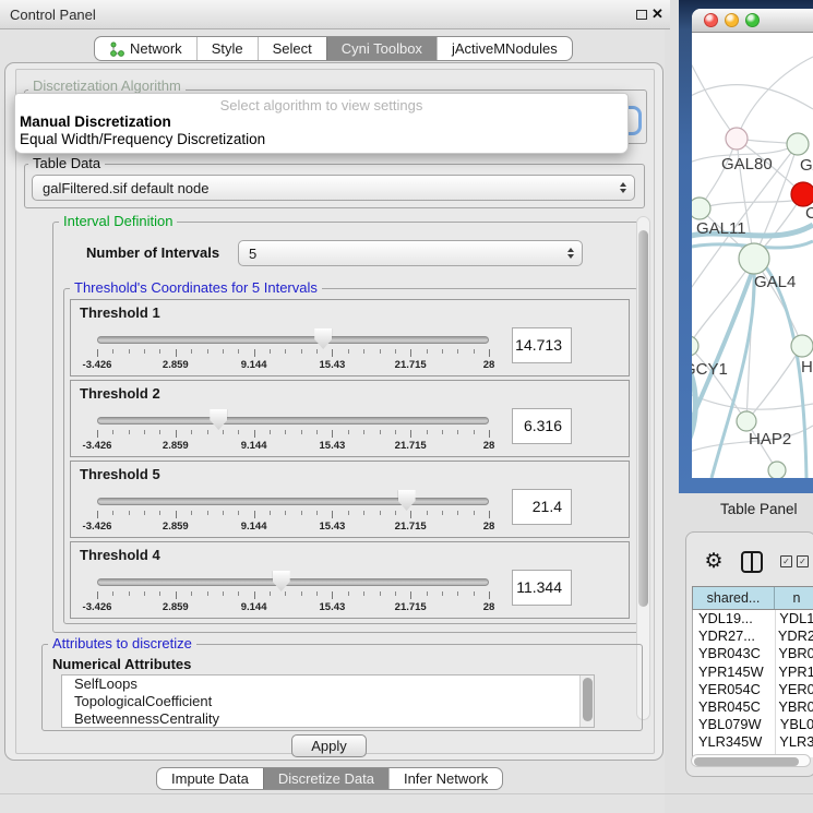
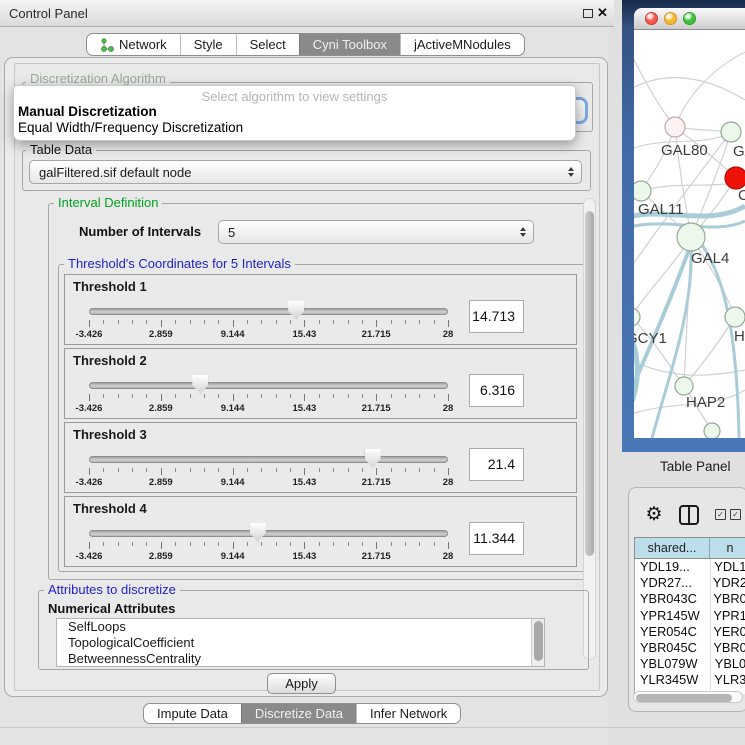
  Control Panel
  ✕
  Network
  Style
  Select
  Cyni Toolbox
  jActiveMNodules
  Discretization Algorithm
  Select algorithm to view settings
  Manual Discretization
  Equal Width/Frequency Discretization
  Table Data
  galFiltered.sif default node
  Interval Definition
  Number of Intervals
  5
  Threshold's Coordinates for 5 Intervals
  Threshold 1
  -3.426
  2.859
  9.144
  15.43
  21.715
  28
  14.713
  Threshold 2
  -3.426
  2.859
  9.144
  15.43
  21.715
  28
  6.316
- Threshold 5
+ Threshold 3
  -3.426
  2.859
  9.144
  15.43
  21.715
  28
  21.4
  Threshold 4
  -3.426
  2.859
  9.144
  15.43
  21.715
  28
  11.344
  Attributes to discretize
  Numerical Attributes
  SelfLoops
  TopologicalCoefficient
  BetweennessCentrality
  Apply
  Impute Data
  Discretize Data
  Infer Network
  GAL80
  C
  GAL11
  GAL4
  CY1
  H
  HAP2
  Table Panel
  ⚙
  ✓
  ✓
  shared...
  n
  YDL19...
  YDL1
  YDR27...
  YDR2
  YBR043C
  YBR0
  YPR145W
  YPR1
  YER054C
  YER0
  YBR045C
  YBR0
  YBL079W
  YBL0
  YLR345W
  YLR3
